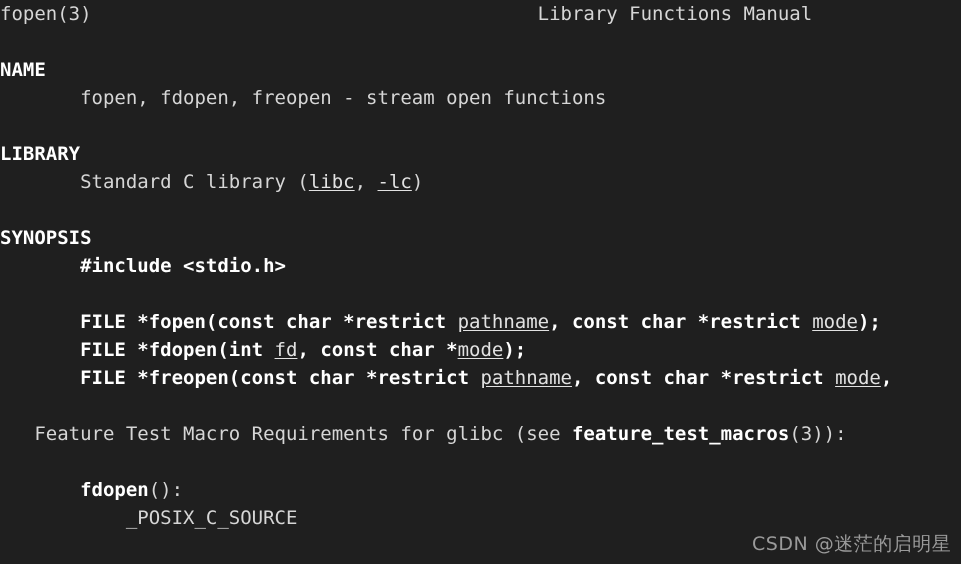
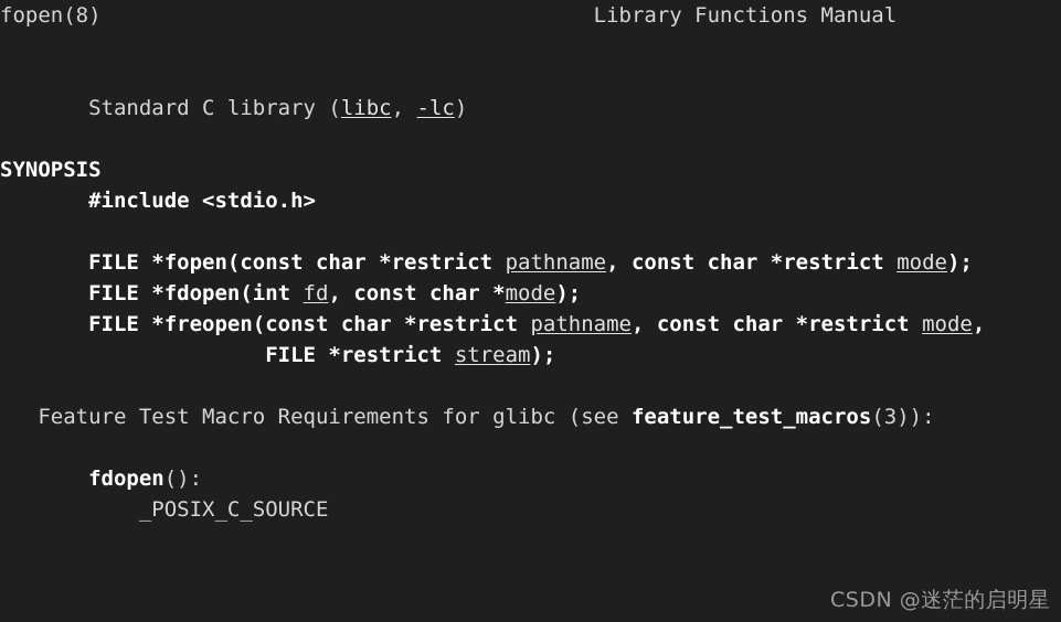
- fopen(3) Library Functions Manual
+ fopen(8) Library Functions Manual
- NAME
- fopen, fdopen, freopen - stream open functions
- LIBRARY
  Standard C library (libc, -lc)
  SYNOPSIS
  #include <stdio.h>
  FILE *fopen(const char *restrict pathname, const char *restrict mode);
  FILE *fdopen(int fd, const char *mode);
  FILE *freopen(const char *restrict pathname, const char *restrict mode,
+ FILE *restrict stream);
  Feature Test Macro Requirements for glibc (see feature_test_macros(3)):
  fdopen():
  _POSIX_C_SOURCE
  CSDN @迷茫的启明星
